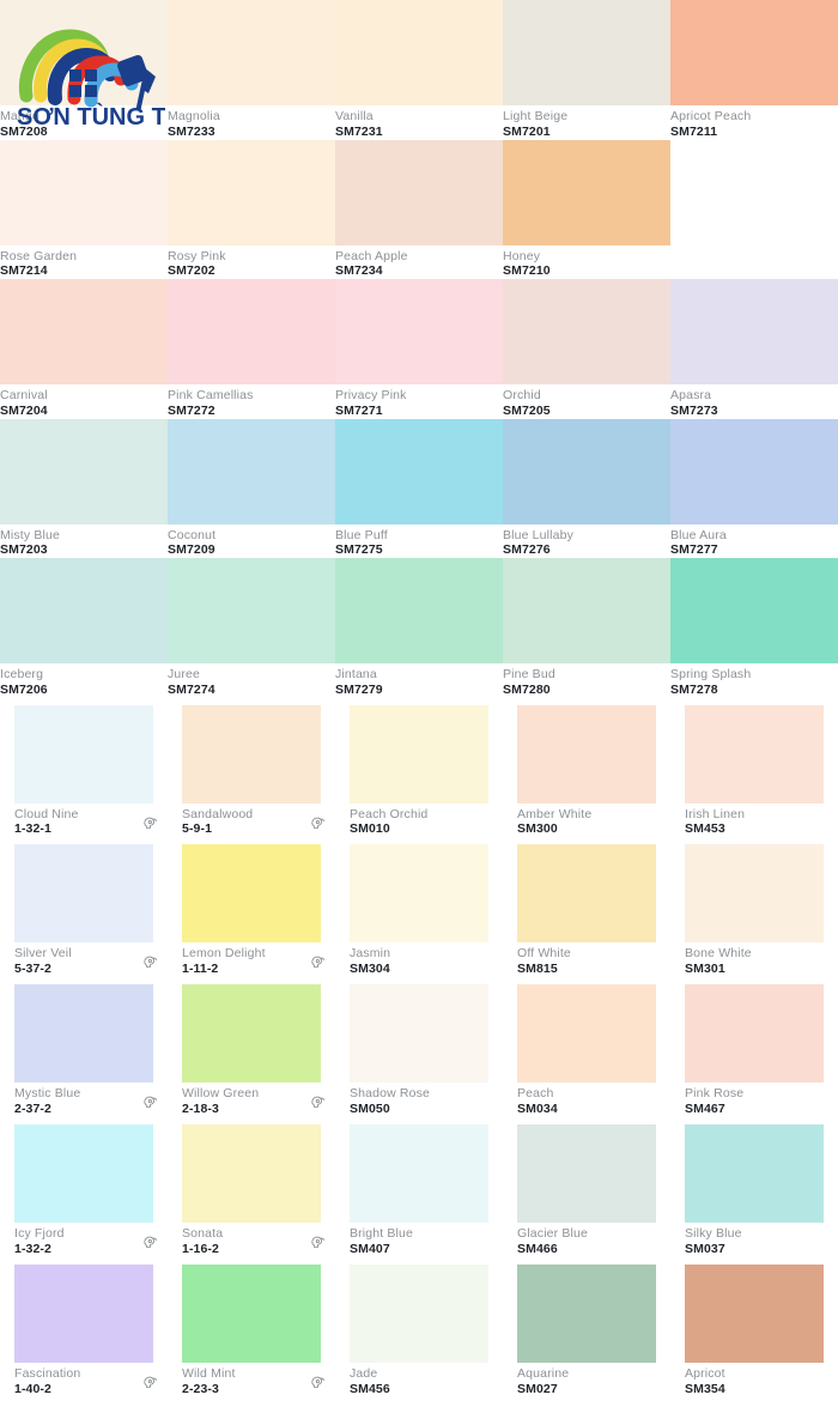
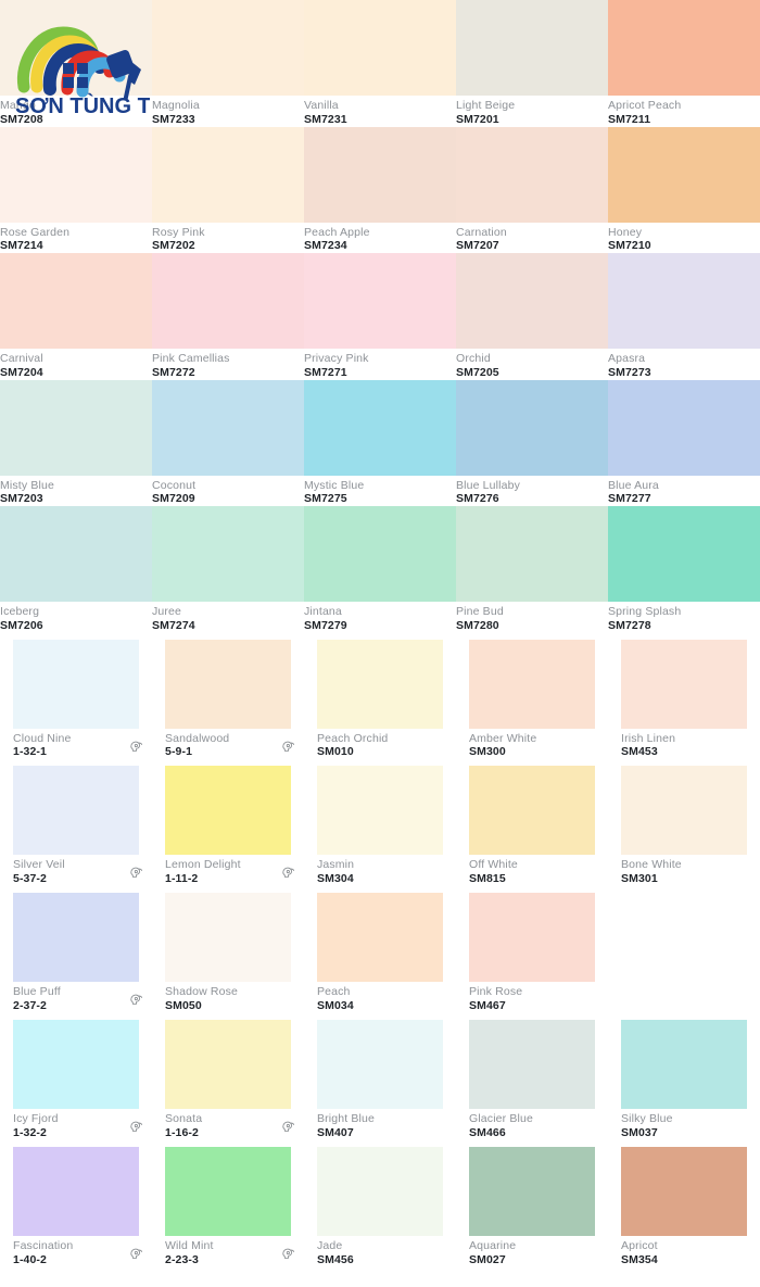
  SƠN TÙNG T
  Mango
  SM7208
  Magnolia
  SM7233
  Vanilla
  SM7231
  Light Beige
  SM7201
  Apricot Peach
  SM7211
  Rose Garden
  SM7214
  Rosy Pink
  SM7202
  Peach Apple
  SM7234
+ Carnation
+ SM7207
  Honey
  SM7210
  Carnival
  SM7204
  Pink Camellias
  SM7272
  Privacy Pink
  SM7271
  Orchid
  SM7205
  Apasra
  SM7273
  Misty Blue
  SM7203
  Coconut
  SM7209
- Blue Puff
+ Mystic Blue
  SM7275
  Blue Lullaby
  SM7276
  Blue Aura
  SM7277
  Iceberg
  SM7206
  Juree
  SM7274
  Jintana
  SM7279
  Pine Bud
  SM7280
  Spring Splash
  SM7278
  Cloud Nine
  1-32-1
  Sandalwood
  5-9-1
  Peach Orchid
  SM010
  Amber White
  SM300
  Irish Linen
  SM453
  Silver Veil
  5-37-2
  Lemon Delight
  1-11-2
  Jasmin
  SM304
  Off White
  SM815
  Bone White
  SM301
- Mystic Blue
+ Blue Puff
  2-37-2
- Willow Green
- 2-18-3
  Shadow Rose
  SM050
  Peach
  SM034
  Pink Rose
  SM467
  Icy Fjord
  1-32-2
  Sonata
  1-16-2
  Bright Blue
  SM407
  Glacier Blue
  SM466
  Silky Blue
  SM037
  Fascination
  1-40-2
  Wild Mint
  2-23-3
  Jade
  SM456
  Aquarine
  SM027
  Apricot
  SM354
